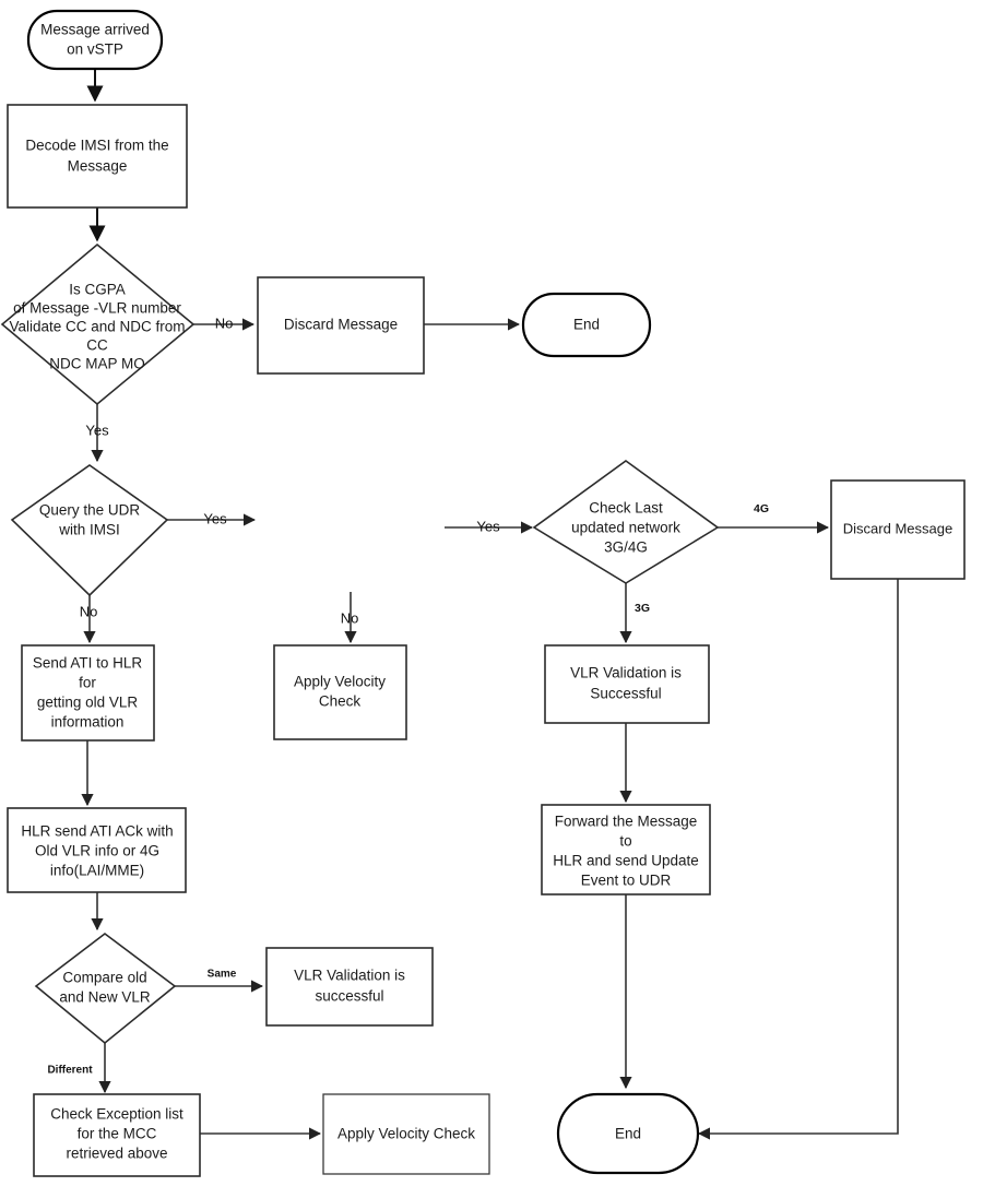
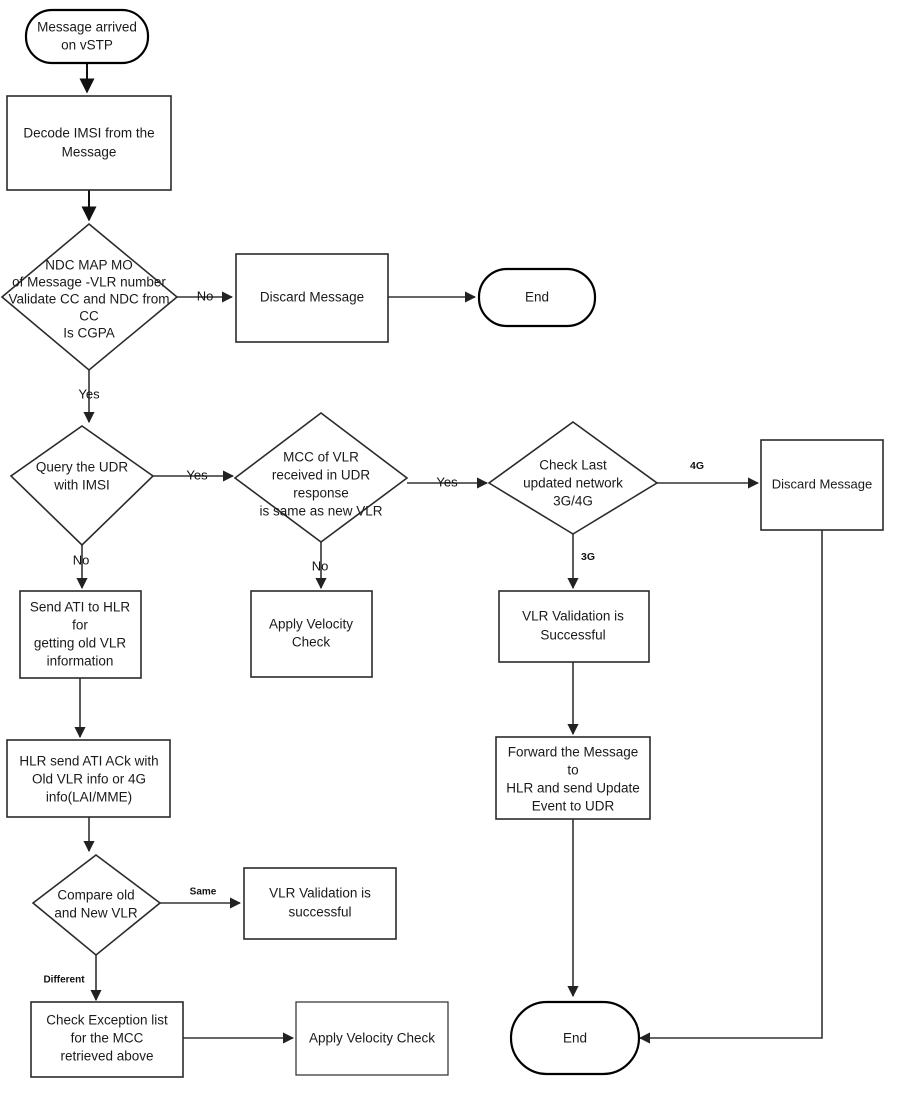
  Message arrived
  on vSTP
  Decode IMSI from the
  Message
- Is CGPA
+ NDC MAP MO
  of Message -VLR number
  Validate CC and NDC from
  CC
- NDC MAP MO
+ Is CGPA
  Discard Message
  End
  Query the UDR
  with IMSI
+ MCC of VLR
+ received in UDR
+ response
+ is same as new VLR
  Check Last
  updated network
  3G/4G
  Discard Message
  Send ATI to HLR
  for
  getting old VLR
  information
  Apply Velocity
  Check
  VLR Validation is
  Successful
  HLR send ATI ACk with
  Old VLR info or 4G
  info(LAI/MME)
  Forward the Message
  to
  HLR and send Update
  Event to UDR
  Compare old
  and New VLR
  VLR Validation is
  successful
  Check Exception list
  for the MCC
  retrieved above
  Apply Velocity Check
  End
  No
  Yes
  Yes
  No
  Yes
  No
  4G
  3G
  Same
  Different
